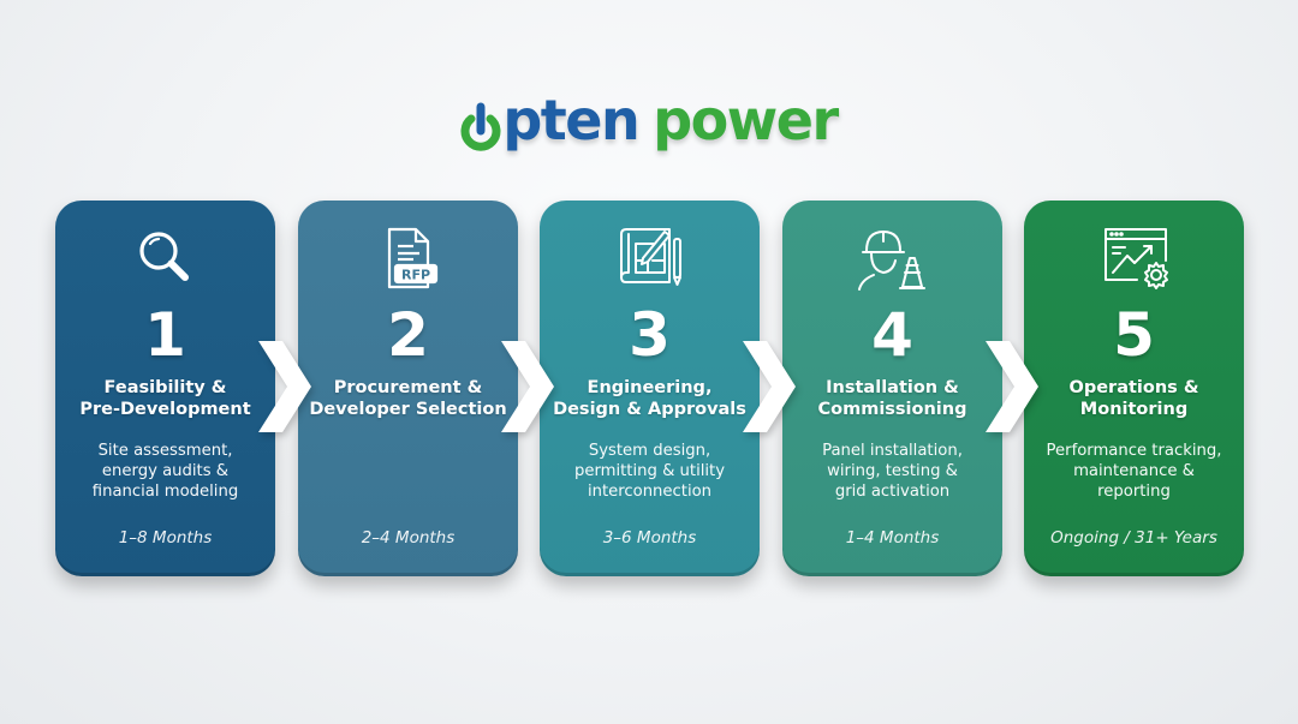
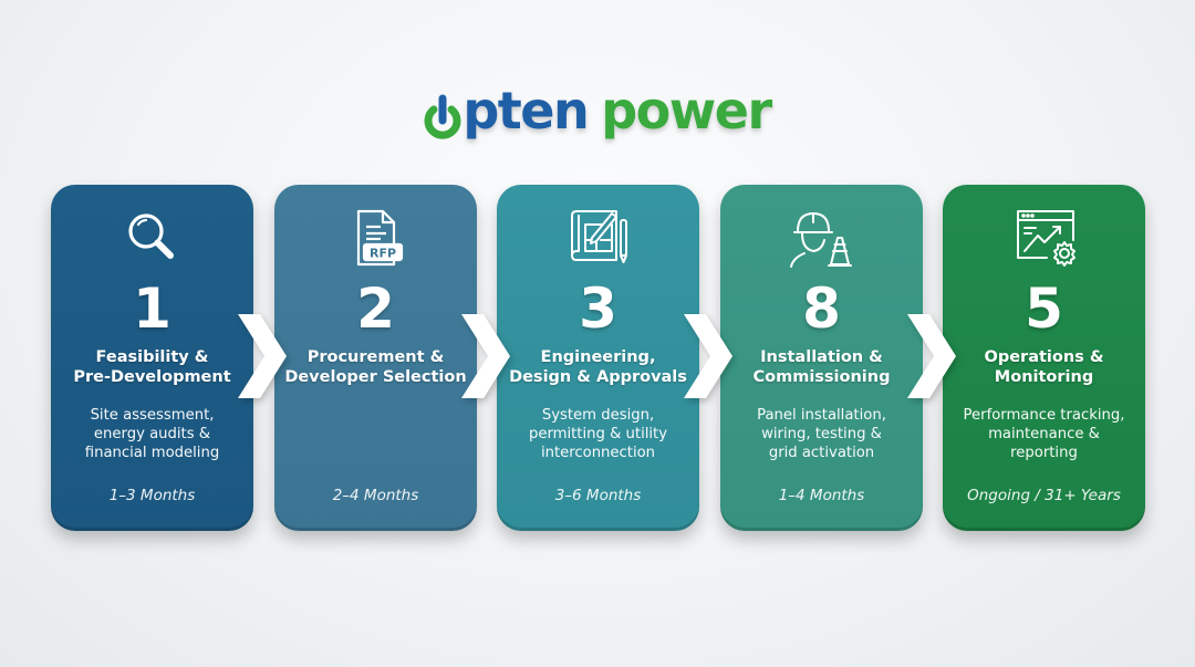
  pten
  power
  1
  Feasibility &
  Pre-Development
  Site assessment,
  energy audits &
  financial modeling
- 1–8 Months
+ 1–3 Months
  RFP
  2
  Procurement &
  Developer Selection
  2–4 Months
  3
  Engineering,
  Design & Approvals
  System design,
  permitting & utility
  interconnection
  3–6 Months
- 4
+ 8
  Installation &
  Commissioning
  Panel installation,
  wiring, testing &
  grid activation
  1–4 Months
  5
  Operations &
  Monitoring
  Performance tracking,
  maintenance &
  reporting
  Ongoing / 31+ Years
